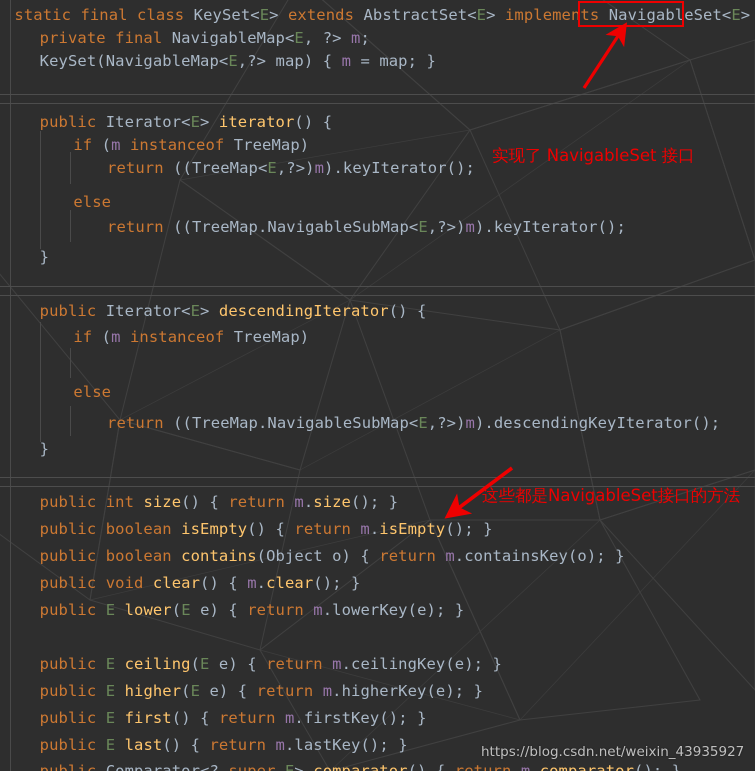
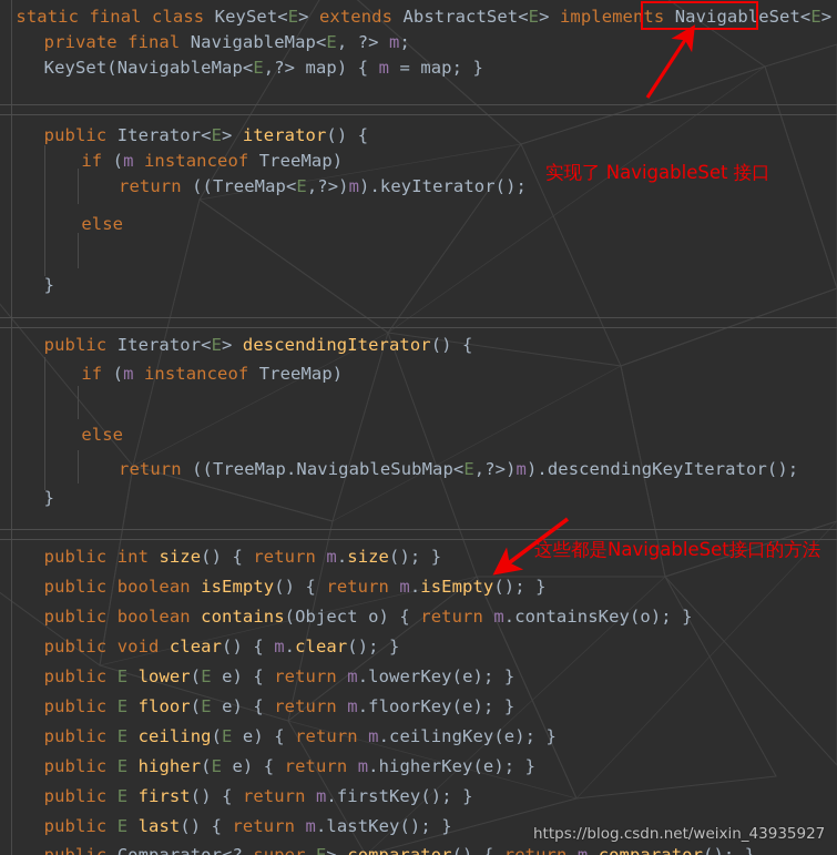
  static final class KeySet<E> extends AbstractSet<E> implements NavigableSet<E>
  private final NavigableMap<E, ?> m;
  KeySet(NavigableMap<E,?> map) { m = map; }
  public Iterator<E> iterator() {
  if (m instanceof TreeMap)
  return ((TreeMap<E,?>)m).keyIterator();
  else
- return ((TreeMap.NavigableSubMap<E,?>)m).keyIterator();
  }
  public Iterator<E> descendingIterator() {
  if (m instanceof TreeMap)
  else
  return ((TreeMap.NavigableSubMap<E,?>)m).descendingKeyIterator();
  }
  public int size() { return m.size(); }
  public boolean isEmpty() { return m.isEmpty(); }
  public boolean contains(Object o) { return m.containsKey(o); }
  public void clear() { m.clear(); }
  public E lower(E e) { return m.lowerKey(e); }
+ public E floor(E e) { return m.floorKey(e); }
  public E ceiling(E e) { return m.ceilingKey(e); }
  public E higher(E e) { return m.higherKey(e); }
  public E first() { return m.firstKey(); }
  public E last() { return m.lastKey(); }
  实现了 NavigableSet 接口
  这些都是NavigableSet接口的方法
  https://blog.csdn.net/weixin_43935927
